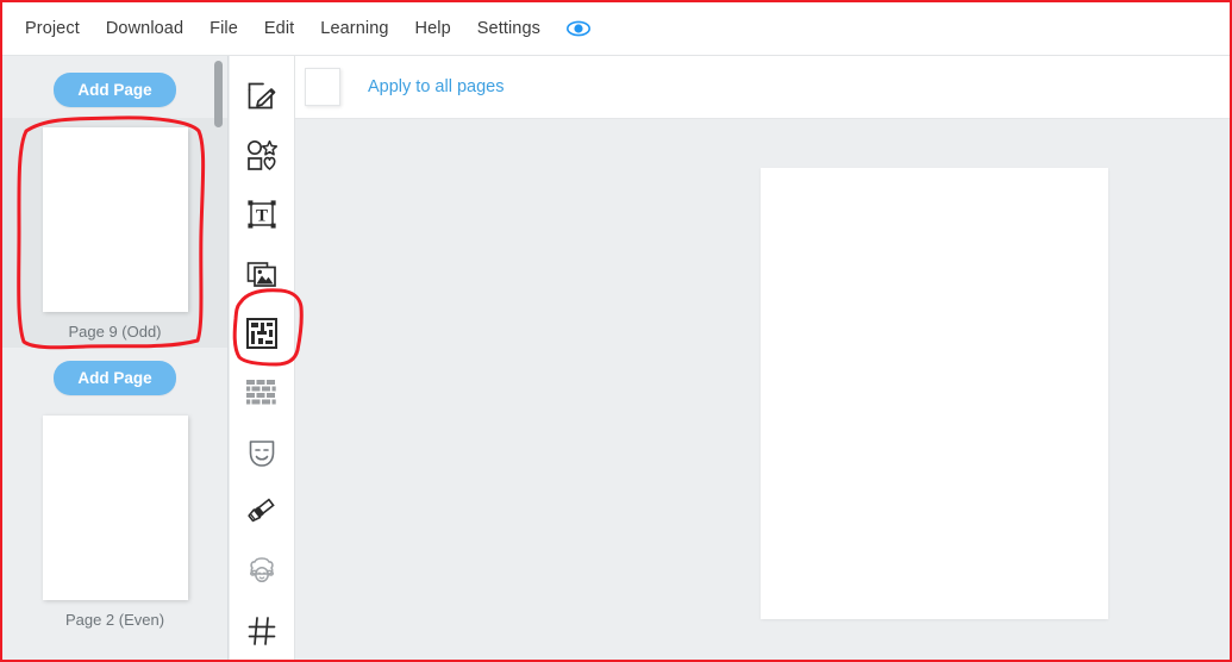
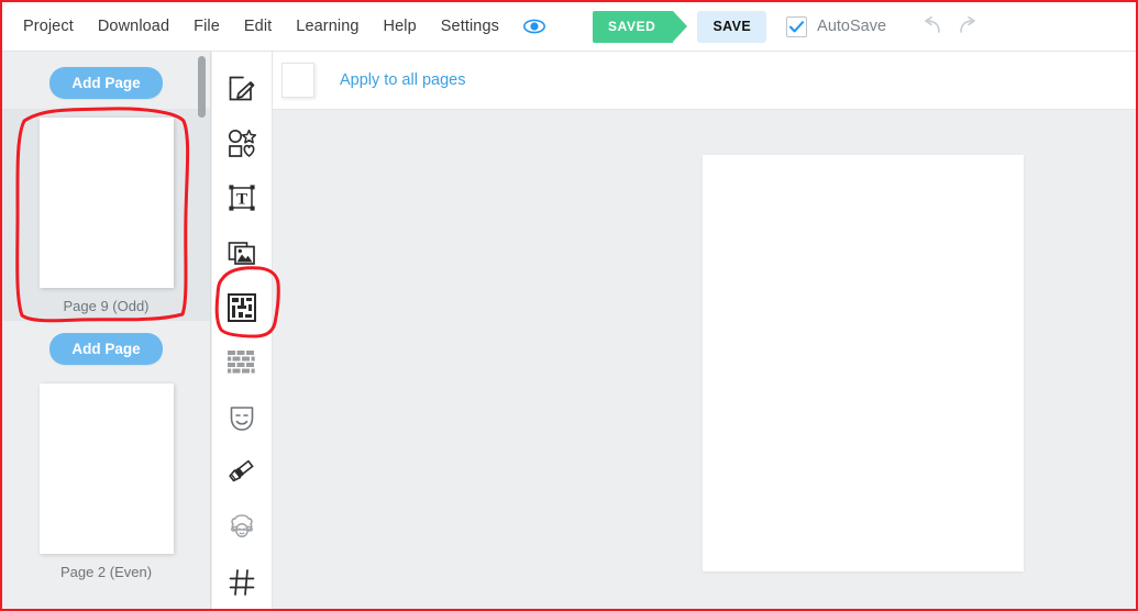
  Project
  Download
  File
  Edit
  Learning
  Help
  Settings
+ SAVED
+ SAVE
+ AutoSave
  Add Page
  Page 9 (Odd)
  Add Page
  Page 2 (Even)
  T
  Apply to all pages
